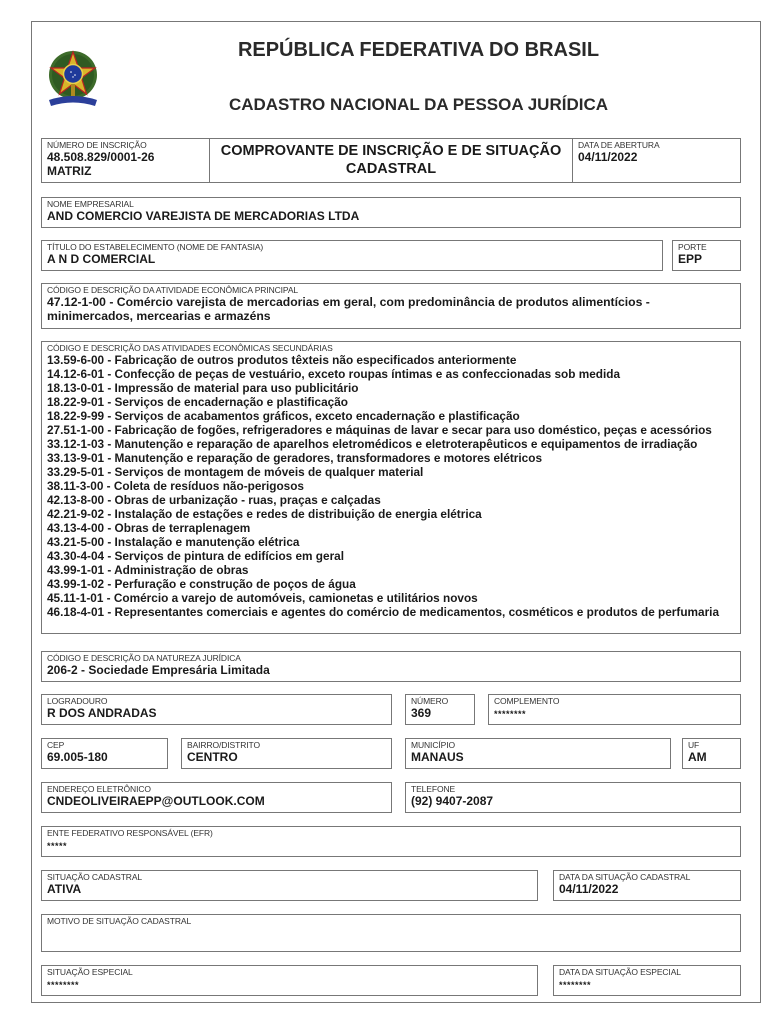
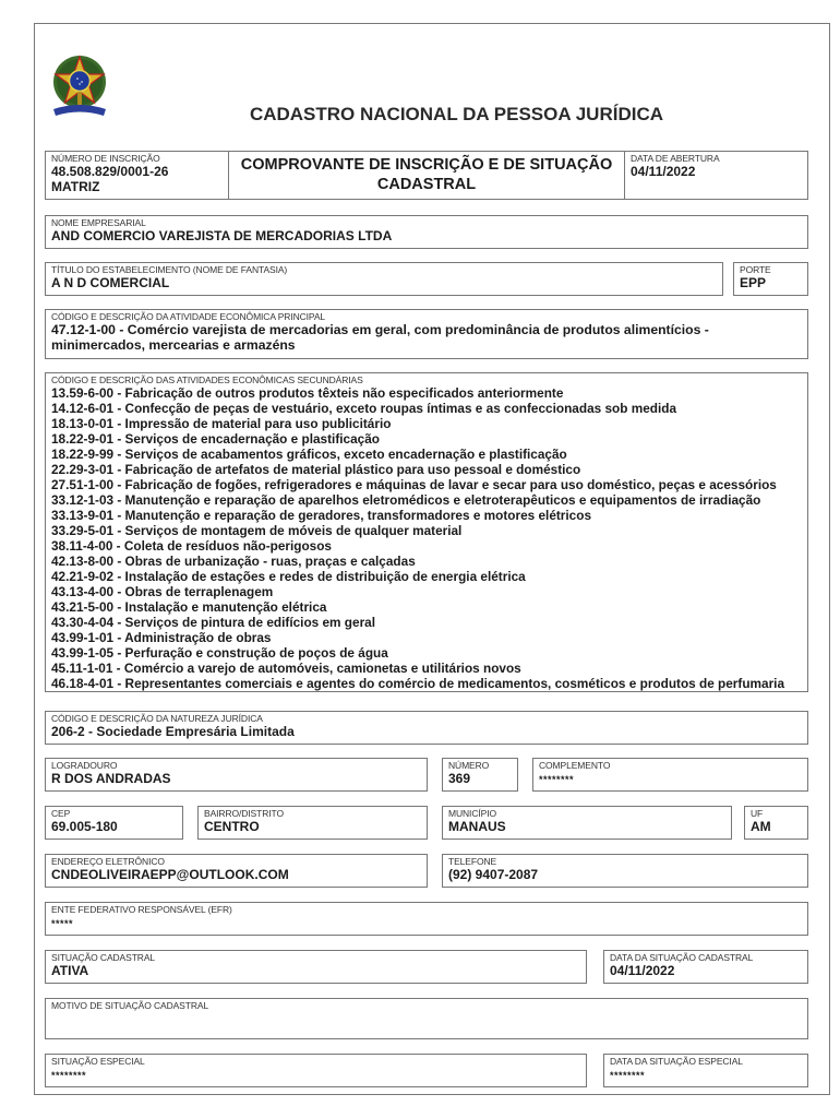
- REPÚBLICA FEDERATIVA DO BRASIL
  CADASTRO NACIONAL DA PESSOA JURÍDICA
  NÚMERO DE INSCRIÇÃO
  48.508.829/0001-26
  MATRIZ
  COMPROVANTE DE INSCRIÇÃO E DE SITUAÇÃO
  CADASTRAL
  DATA DE ABERTURA
  04/11/2022
  NOME EMPRESARIAL
  AND COMERCIO VAREJISTA DE MERCADORIAS LTDA
  TÍTULO DO ESTABELECIMENTO (NOME DE FANTASIA)
  A N D COMERCIAL
  PORTE
  EPP
  CÓDIGO E DESCRIÇÃO DA ATIVIDADE ECONÔMICA PRINCIPAL
  47.12-1-00 - Comércio varejista de mercadorias em geral, com predominância de produtos alimentícios - minimercados, mercearias e armazéns
  CÓDIGO E DESCRIÇÃO DAS ATIVIDADES ECONÔMICAS SECUNDÁRIAS
  13.59-6-00 - Fabricação de outros produtos têxteis não especificados anteriormente
  14.12-6-01 - Confecção de peças de vestuário, exceto roupas íntimas e as confeccionadas sob medida
  18.13-0-01 - Impressão de material para uso publicitário
  18.22-9-01 - Serviços de encadernação e plastificação
  18.22-9-99 - Serviços de acabamentos gráficos, exceto encadernação e plastificação
+ 22.29-3-01 - Fabricação de artefatos de material plástico para uso pessoal e doméstico
  27.51-1-00 - Fabricação de fogões, refrigeradores e máquinas de lavar e secar para uso doméstico, peças e acessórios
  33.12-1-03 - Manutenção e reparação de aparelhos eletromédicos e eletroterapêuticos e equipamentos de irradiação
  33.13-9-01 - Manutenção e reparação de geradores, transformadores e motores elétricos
  33.29-5-01 - Serviços de montagem de móveis de qualquer material
- 38.11-3-00 - Coleta de resíduos não-perigosos
+ 38.11-4-00 - Coleta de resíduos não-perigosos
  42.13-8-00 - Obras de urbanização - ruas, praças e calçadas
  42.21-9-02 - Instalação de estações e redes de distribuição de energia elétrica
  43.13-4-00 - Obras de terraplenagem
  43.21-5-00 - Instalação e manutenção elétrica
  43.30-4-04 - Serviços de pintura de edifícios em geral
  43.99-1-01 - Administração de obras
- 43.99-1-02 - Perfuração e construção de poços de água
+ 43.99-1-05 - Perfuração e construção de poços de água
  45.11-1-01 - Comércio a varejo de automóveis, camionetas e utilitários novos
  46.18-4-01 - Representantes comerciais e agentes do comércio de medicamentos, cosméticos e produtos de perfumaria
  CÓDIGO E DESCRIÇÃO DA NATUREZA JURÍDICA
  206-2 - Sociedade Empresária Limitada
  LOGRADOURO
  R DOS ANDRADAS
  NÚMERO
  369
  COMPLEMENTO
  ********
  CEP
  69.005-180
  BAIRRO/DISTRITO
  CENTRO
  MUNICÍPIO
  MANAUS
  UF
  AM
  ENDEREÇO ELETRÔNICO
  CNDEOLIVEIRAEPP@OUTLOOK.COM
  TELEFONE
  (92) 9407-2087
  ENTE FEDERATIVO RESPONSÁVEL (EFR)
  *****
  SITUAÇÃO CADASTRAL
  ATIVA
  DATA DA SITUAÇÃO CADASTRAL
  04/11/2022
  MOTIVO DE SITUAÇÃO CADASTRAL
  SITUAÇÃO ESPECIAL
  ********
  DATA DA SITUAÇÃO ESPECIAL
  ********
